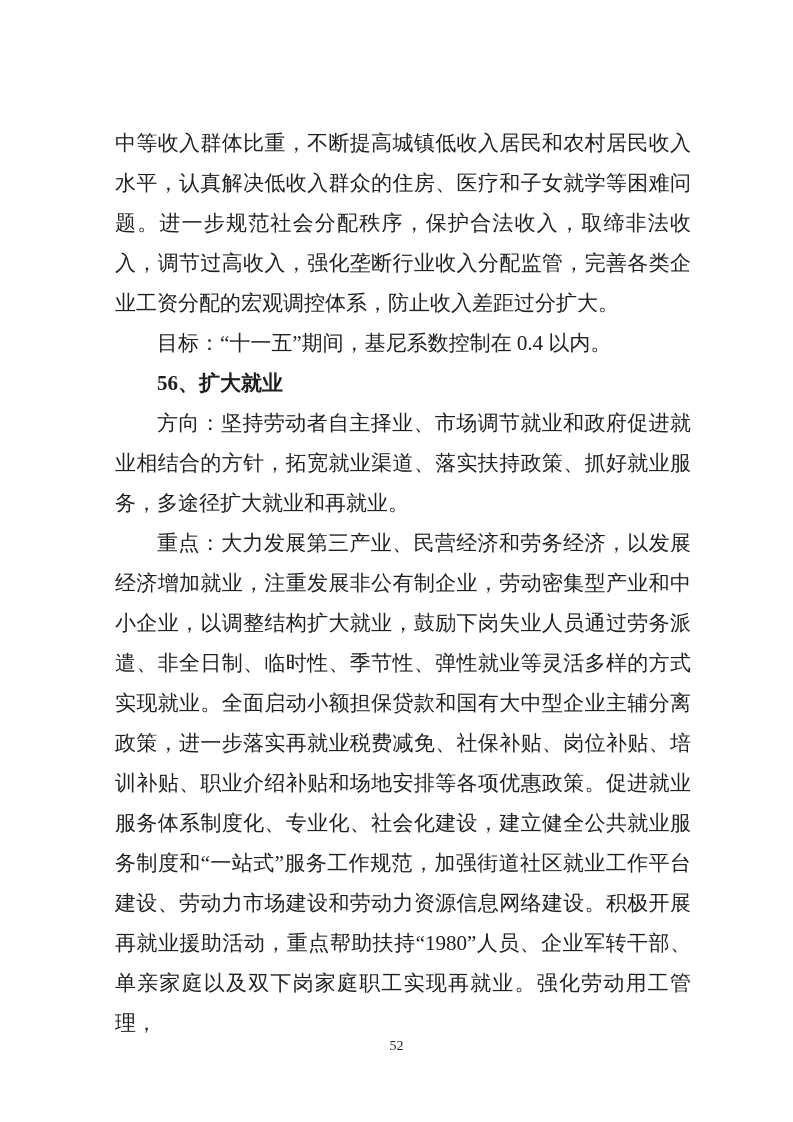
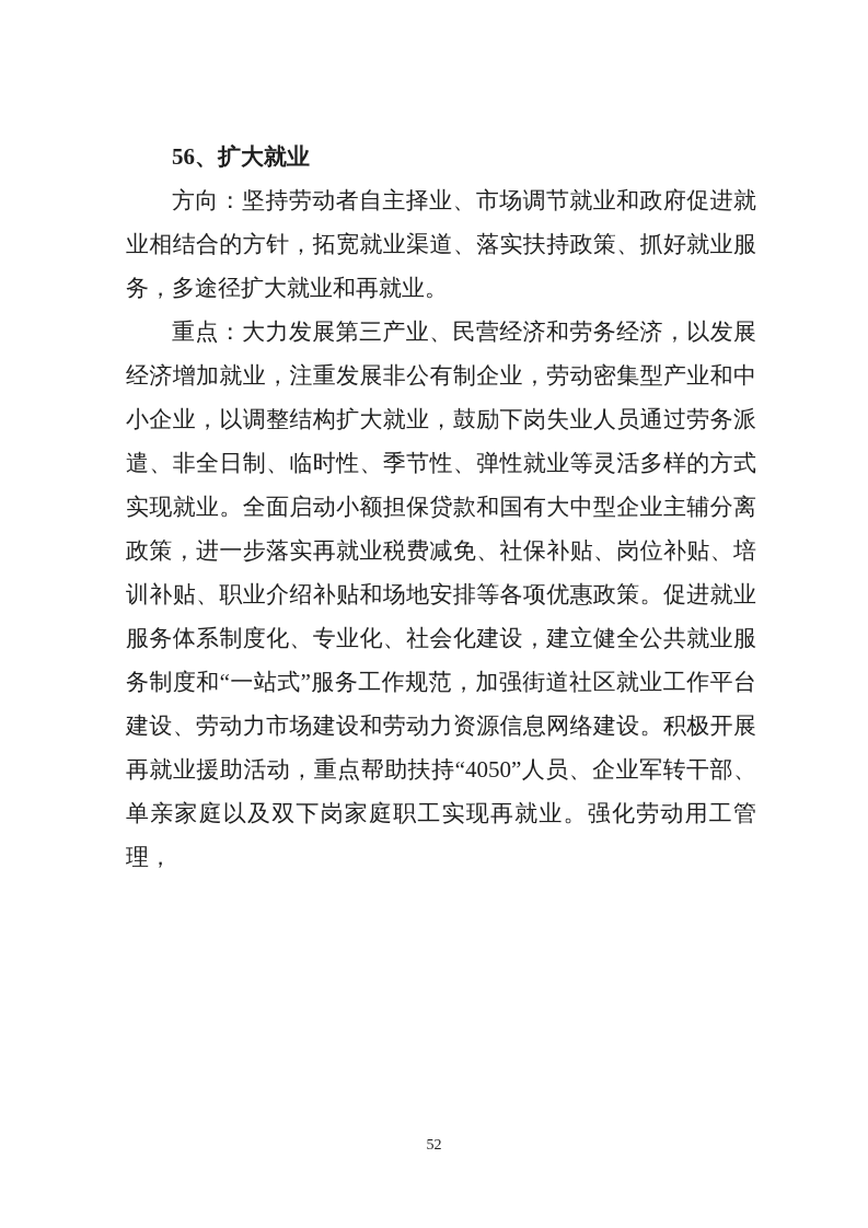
- 中等收入群体比重，不断提高城镇低收入居民和农村居民收入水平，认真解决低收入群众的住房、医疗和子女就学等困难问题。进一步规范社会分配秩序，保护合法收入，取缔非法收入，调节过高收入，强化垄断行业收入分配监管，完善各类企业工资分配的宏观调控体系，防止收入差距过分扩大。
- 目标：“十一五”期间，基尼系数控制在 0.4 以内。
  56、扩大就业
  方向：坚持劳动者自主择业、市场调节就业和政府促进就业相结合的方针，拓宽就业渠道、落实扶持政策、抓好就业服务，多途径扩大就业和再就业。
- 重点：大力发展第三产业、民营经济和劳务经济，以发展经济增加就业，注重发展非公有制企业，劳动密集型产业和中小企业，以调整结构扩大就业，鼓励下岗失业人员通过劳务派遣、非全日制、临时性、季节性、弹性就业等灵活多样的方式实现就业。全面启动小额担保贷款和国有大中型企业主辅分离政策，进一步落实再就业税费减免、社保补贴、岗位补贴、培训补贴、职业介绍补贴和场地安排等各项优惠政策。促进就业服务体系制度化、专业化、社会化建设，建立健全公共就业服务制度和“一站式”服务工作规范，加强街道社区就业工作平台建设、劳动力市场建设和劳动力资源信息网络建设。积极开展再就业援助活动，重点帮助扶持“1980”人员、企业军转干部、单亲家庭以及双下岗家庭职工实现再就业。强化劳动用工管理，
+ 重点：大力发展第三产业、民营经济和劳务经济，以发展经济增加就业，注重发展非公有制企业，劳动密集型产业和中小企业，以调整结构扩大就业，鼓励下岗失业人员通过劳务派遣、非全日制、临时性、季节性、弹性就业等灵活多样的方式实现就业。全面启动小额担保贷款和国有大中型企业主辅分离政策，进一步落实再就业税费减免、社保补贴、岗位补贴、培训补贴、职业介绍补贴和场地安排等各项优惠政策。促进就业服务体系制度化、专业化、社会化建设，建立健全公共就业服务制度和“一站式”服务工作规范，加强街道社区就业工作平台建设、劳动力市场建设和劳动力资源信息网络建设。积极开展再就业援助活动，重点帮助扶持“4050”人员、企业军转干部、单亲家庭以及双下岗家庭职工实现再就业。强化劳动用工管理，
  52
